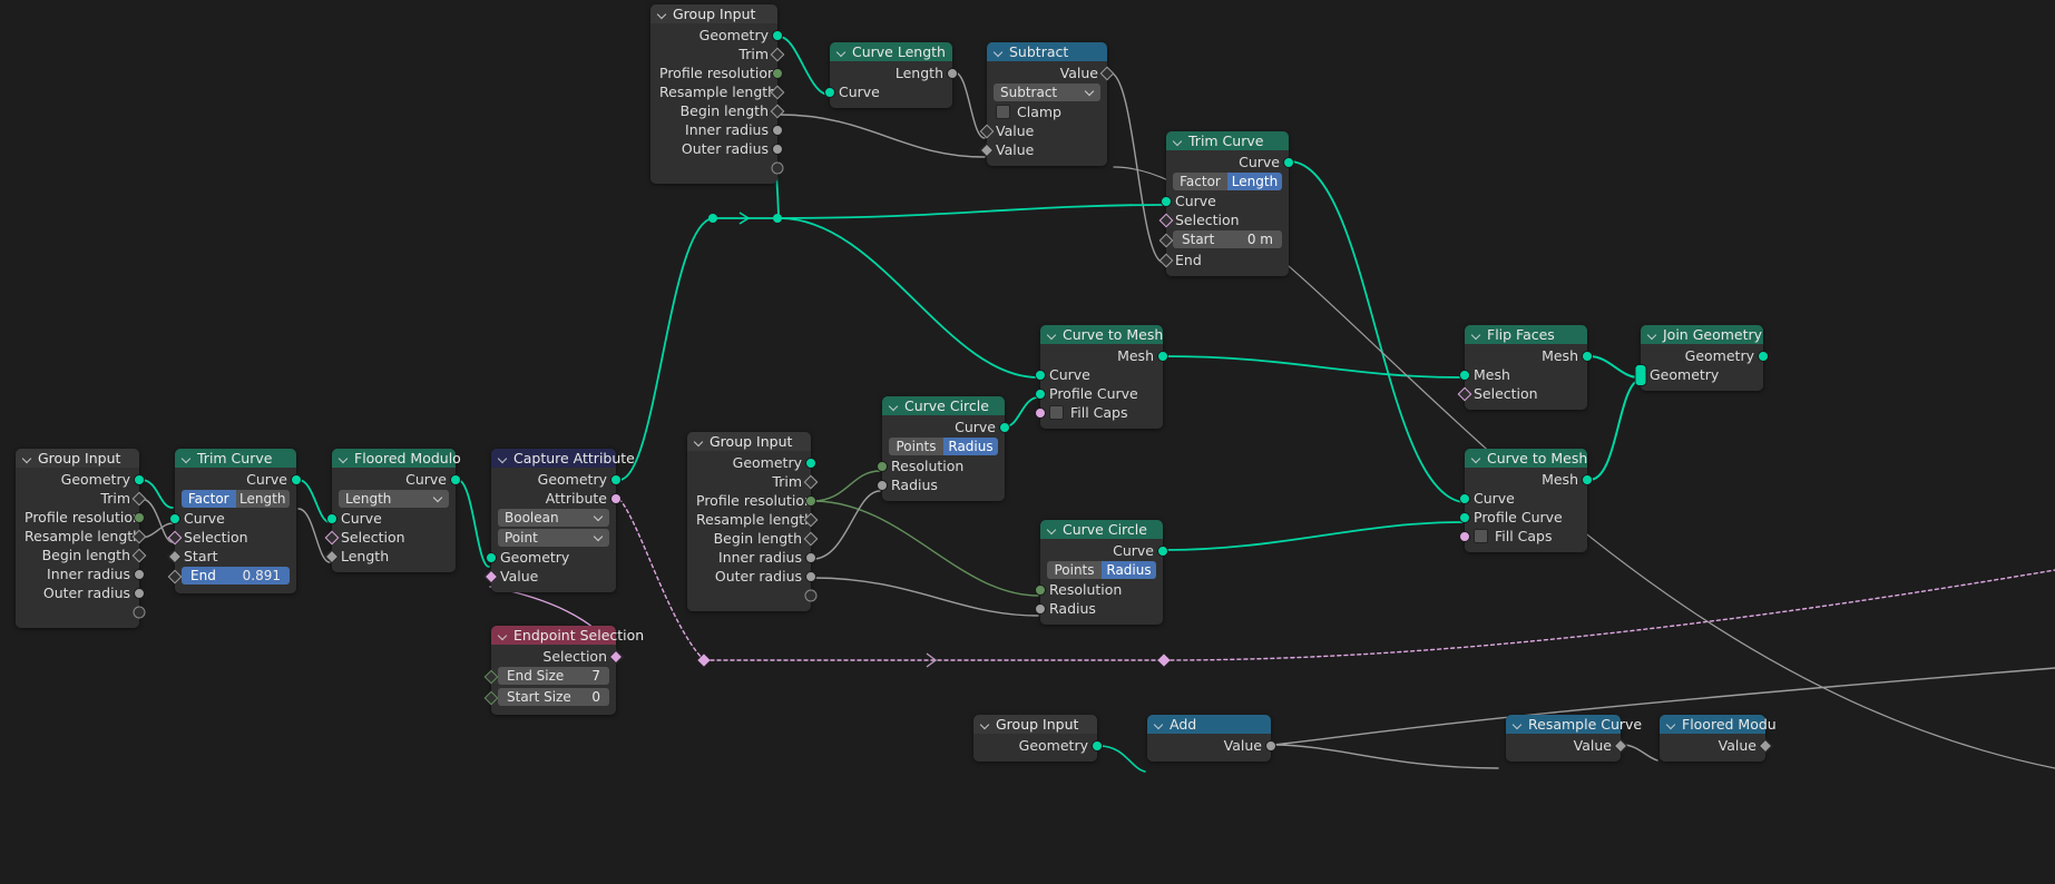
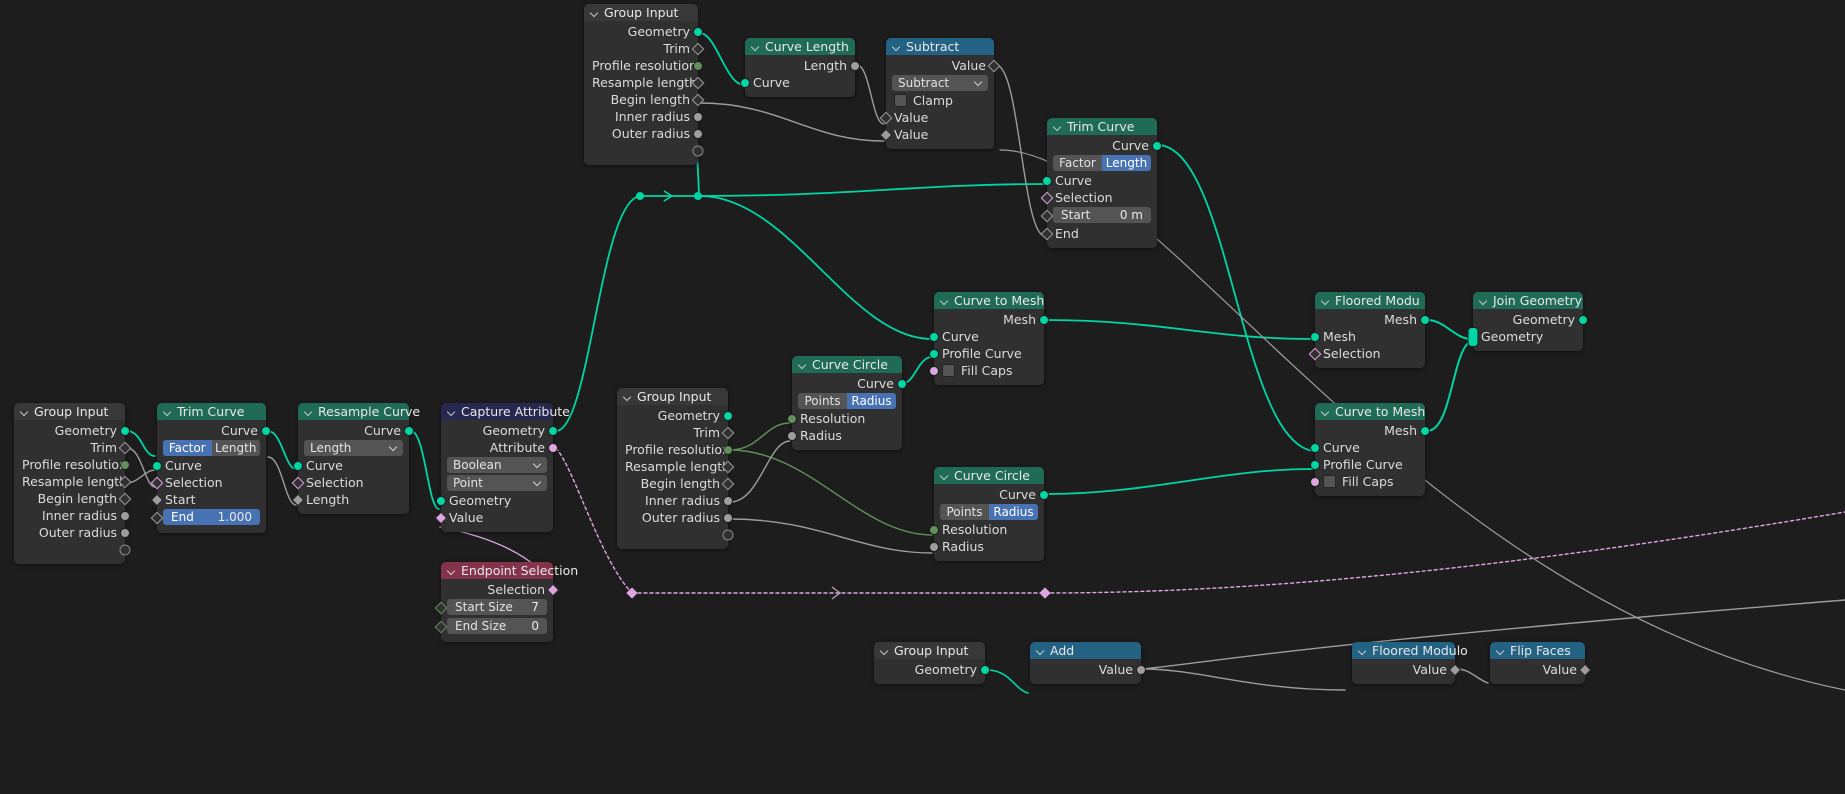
  Group Input
  Geometry
  Trim
  Profile resolutio
  Resample lengt
  Begin length
  Inner radius
  Outer radius
  Curve Length
  Length
  Curve
  Subtract
  Value
  Subtract
  Clamp
  Value
  Value
  Trim Curve
  Curve
  Factor
  Length
  Curve
  Selection
  Start
  0 m
  End
  Curve to Mesh
  Mesh
  Curve
  Profile Curve
  Fill Caps
  Curve Circle
  Curve
  Points
  Radius
  Resolution
  Radius
  Curve Circle
  Curve
  Points
  Radius
  Resolution
  Radius
- Flip Faces
+ Floored Modu
  Mesh
  Mesh
  Selection
  Curve to Mesh
  Mesh
  Curve
  Profile Curve
  Fill Caps
  Join Geometry
  Geometry
  Geometry
  Group Input
  Geometry
  Trim
  Profile resolutio
  Resample lengt
  Begin length
  Inner radius
  Outer radius
  Trim Curve
  Curve
  Factor
  Length
  Curve
  Selection
  Start
  End
- 0.891
+ 1.000
- Floored Modulo
+ Resample Curve
  Curve
  Length
  Curve
  Selection
  Length
  Capture Attribute
  Geometry
  Attribute
  Boolean
  Point
  Geometry
  Value
  Endpoint Selection
  Selection
- End Size
+ Start Size
  7
- Start Size
+ End Size
  0
  Group Input
  Geometry
  Trim
  Profile resolutio
  Resample lengt
  Begin length
  Inner radius
  Outer radius
  Group Input
  Geometry
  Add
  Value
- Resample Curve
+ Floored Modulo
  Value
- Floored Modu
+ Flip Faces
  Value
